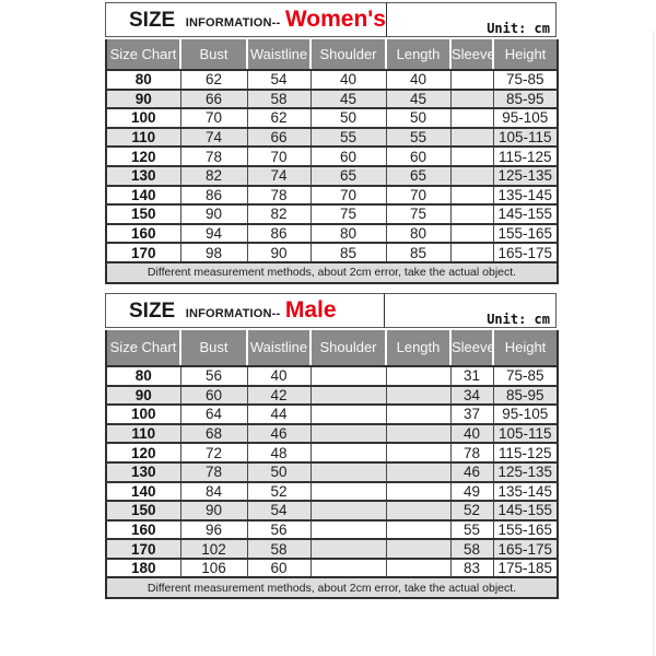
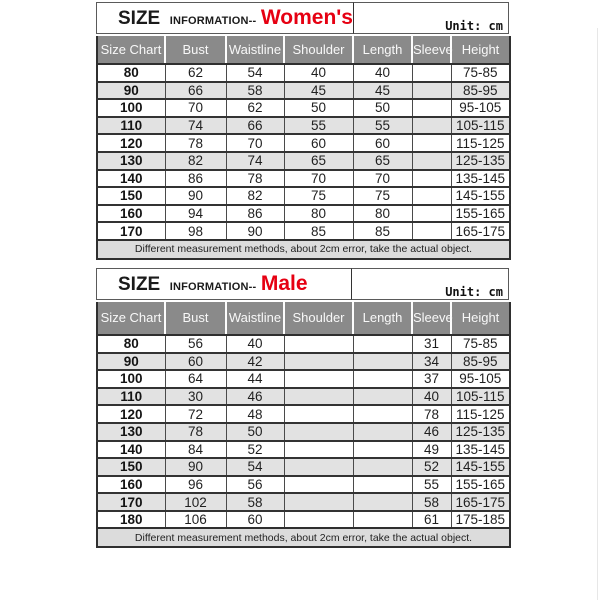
  SIZE INFORMATION-- Women's
  Unit: cm
  Size Chart	Bust	Waistline	Shoulder	Length	Sleeve	Height
  80	62	54	40	40		75-85
  90	66	58	45	45		85-95
  100	70	62	50	50		95-105
  110	74	66	55	55		105-115
  120	78	70	60	60		115-125
  130	82	74	65	65		125-135
  140	86	78	70	70		135-145
  150	90	82	75	75		145-155
  160	94	86	80	80		155-165
  170	98	90	85	85		165-175
  Different measurement methods, about 2cm error, take the actual object.
  SIZE INFORMATION-- Male
  Unit: cm
  Size Chart	Bust	Waistline	Shoulder	Length	Sleeve	Height
  80	56	40			31	75-85
  90	60	42			34	85-95
  100	64	44			37	95-105
- 110	68	46			40	105-115
+ 110	30	46			40	105-115
  120	72	48			78	115-125
  130	78	50			46	125-135
  140	84	52			49	135-145
  150	90	54			52	145-155
  160	96	56			55	155-165
  170	102	58			58	165-175
- 180	106	60			83	175-185
+ 180	106	60			61	175-185
  Different measurement methods, about 2cm error, take the actual object.
